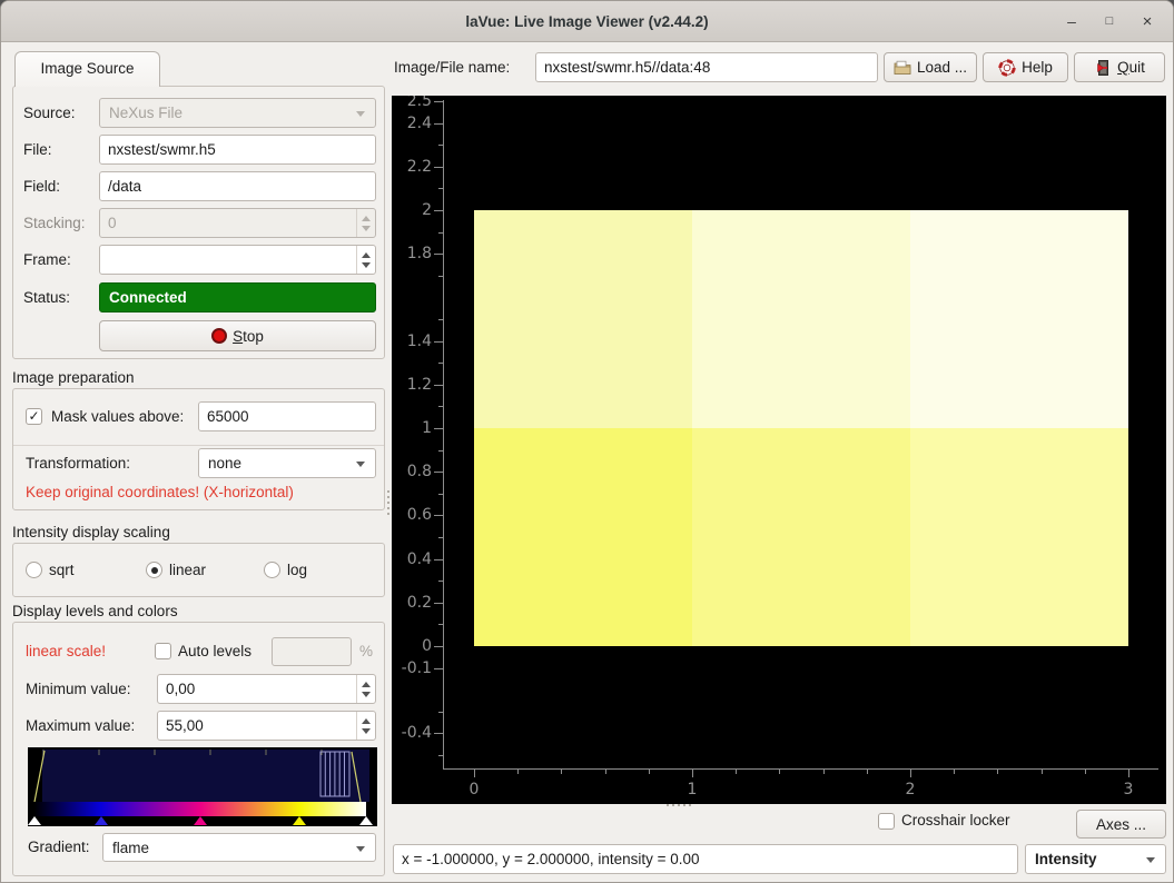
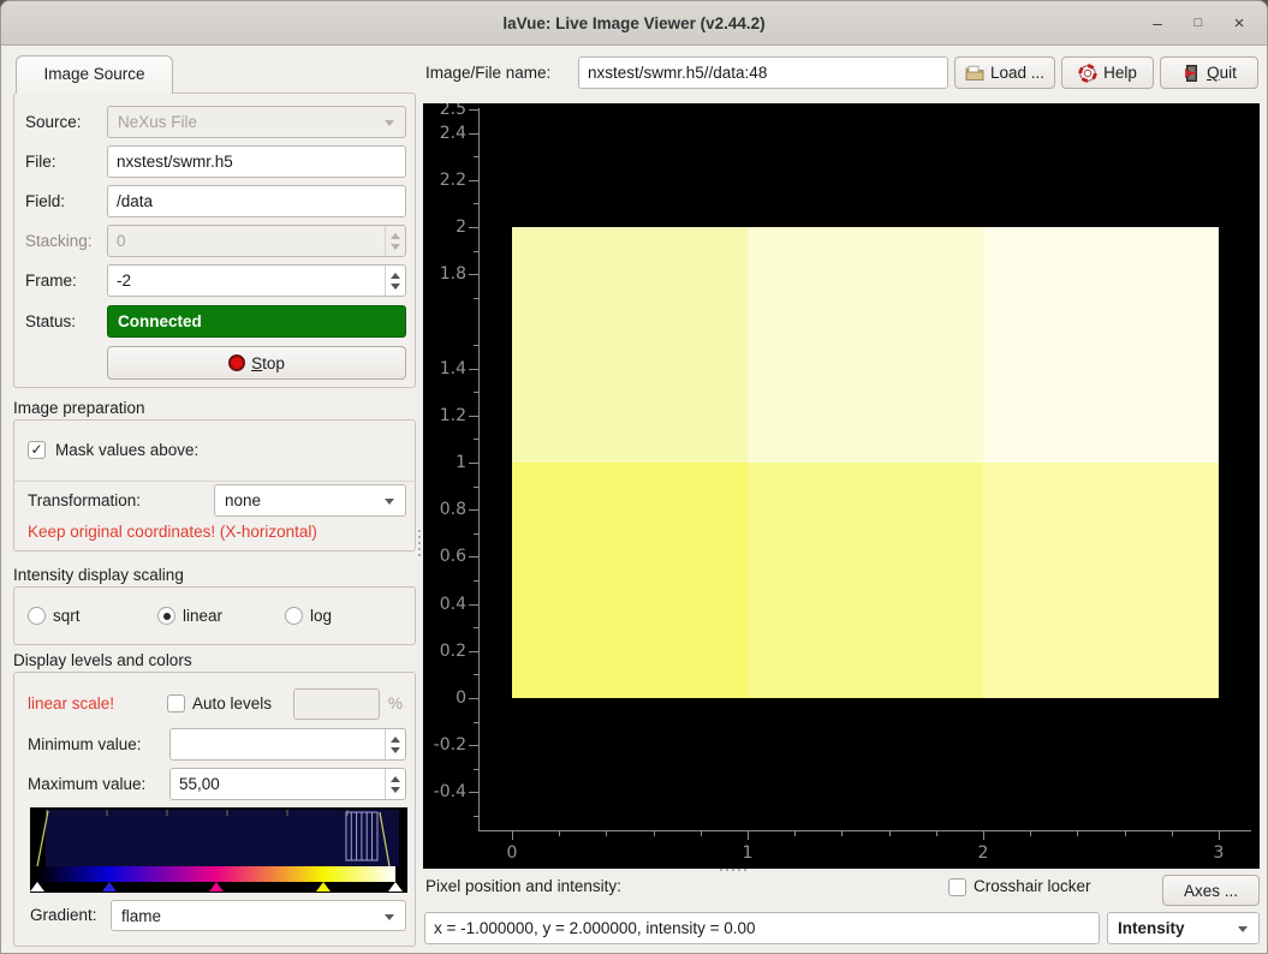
  laVue: Live Image Viewer (v2.44.2)
  –
  □
  ×
  Image Source
  Source:
  NeXus File
  File:
  nxstest/swmr.h5
  Field:
  /data
  Stacking:
  0
  Frame:
+ -2
  Status:
  Connected
  Stop
  Image preparation
  ✓
  Mask values above:
- 65000
  Transformation:
  none
  Keep original coordinates! (X-horizontal)
  Intensity display scaling
  sqrt
  linear
  log
  Display levels and colors
  linear scale!
  Auto levels
  %
  Minimum value:
- 0,00
  Maximum value:
  55,00
  Gradient:
  flame
  Image/File name:
  nxstest/swmr.h5//data:48
  Load ...
  Help
  Quit
  2.4
  2.2
  2
  1.8
  2.5
  1.4
  1.2
  1
  0.8
  0.6
  0.4
  0.2
  0
- -0.1
+ -0.2
  -0.4
  0
  1
  2
  3
+ Pixel position and intensity:
  Crosshair locker
  Axes ...
  x = -1.000000, y = 2.000000, intensity = 0.00
  Intensity
